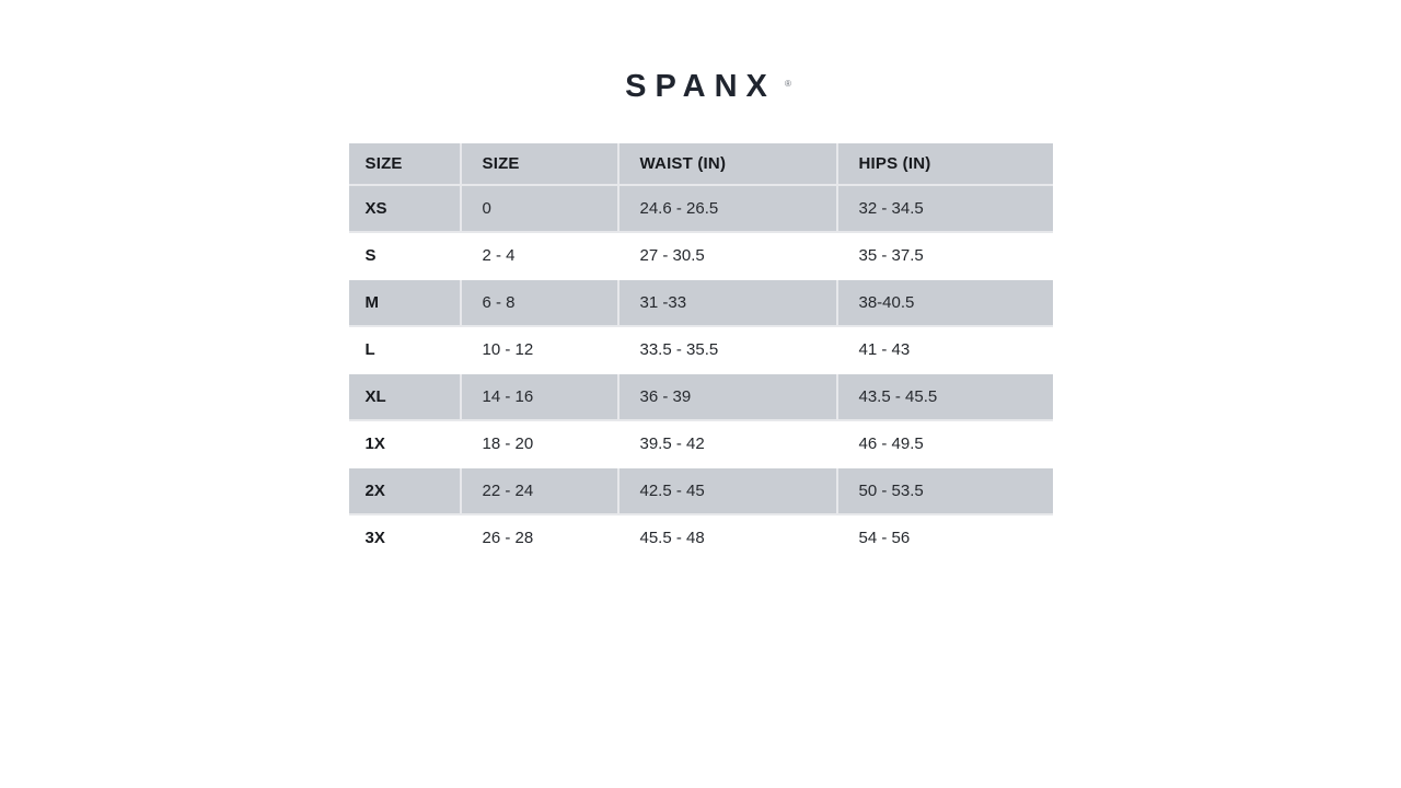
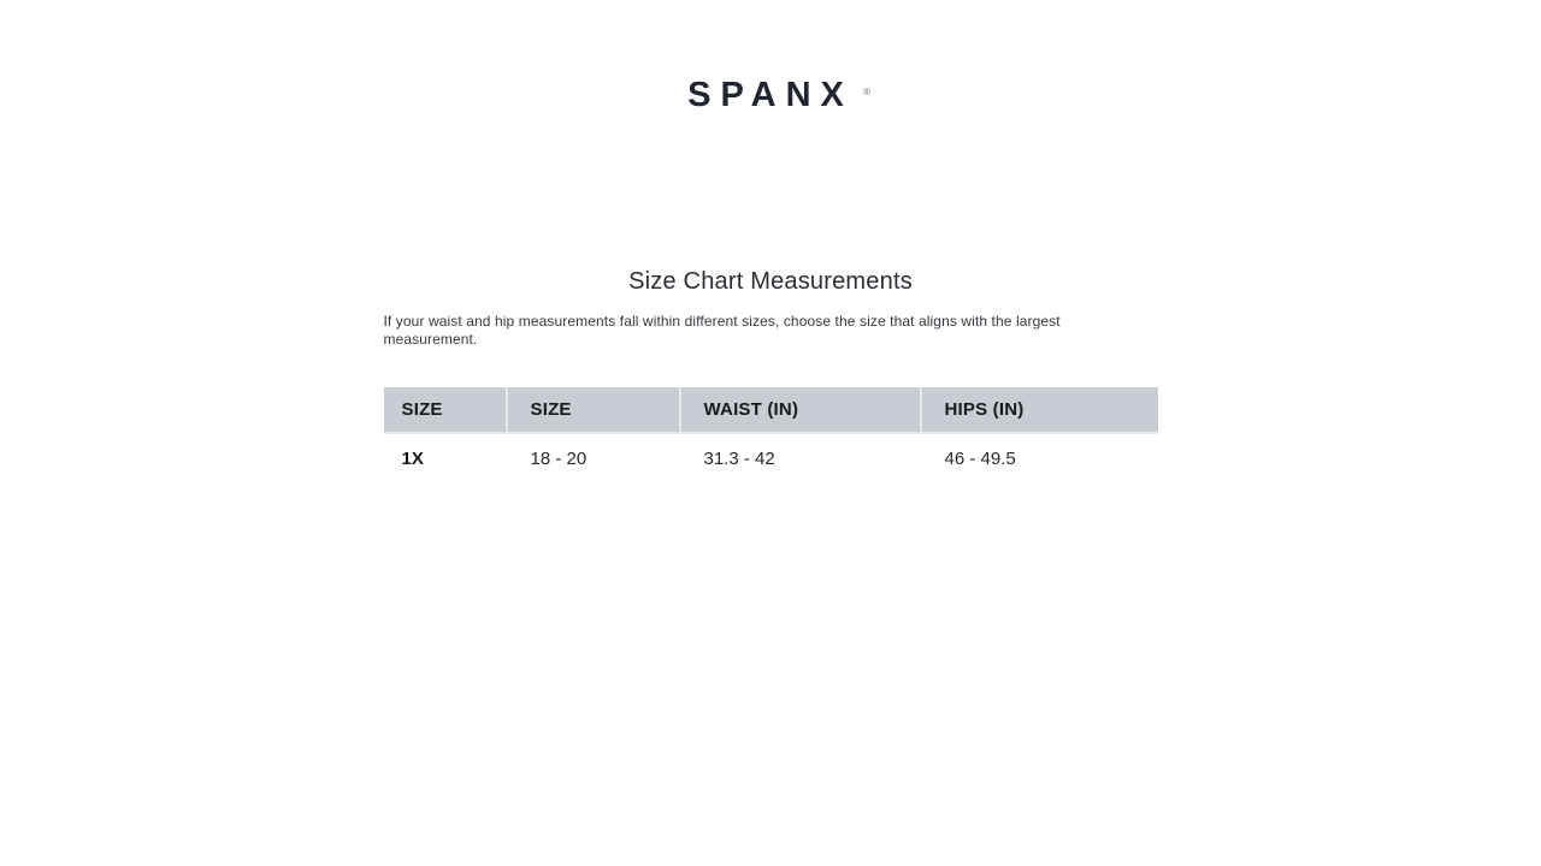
  SPANX
  ®
+ Size Chart Measurements
+ If your waist and hip measurements fall within different sizes, choose the size that aligns with the largest measurement.
  SIZE	SIZE	WAIST (IN)	HIPS (IN)
- XS	0	24.6 - 26.5	32 - 34.5
- S	2 - 4	27 - 30.5	35 - 37.5
- M	6 - 8	31 -33	38-40.5
- L	10 - 12	33.5 - 35.5	41 - 43
- XL	14 - 16	36 - 39	43.5 - 45.5
- 1X	18 - 20	39.5 - 42	46 - 49.5
+ 1X	18 - 20	31.3 - 42	46 - 49.5
- 2X	22 - 24	42.5 - 45	50 - 53.5
- 3X	26 - 28	45.5 - 48	54 - 56
